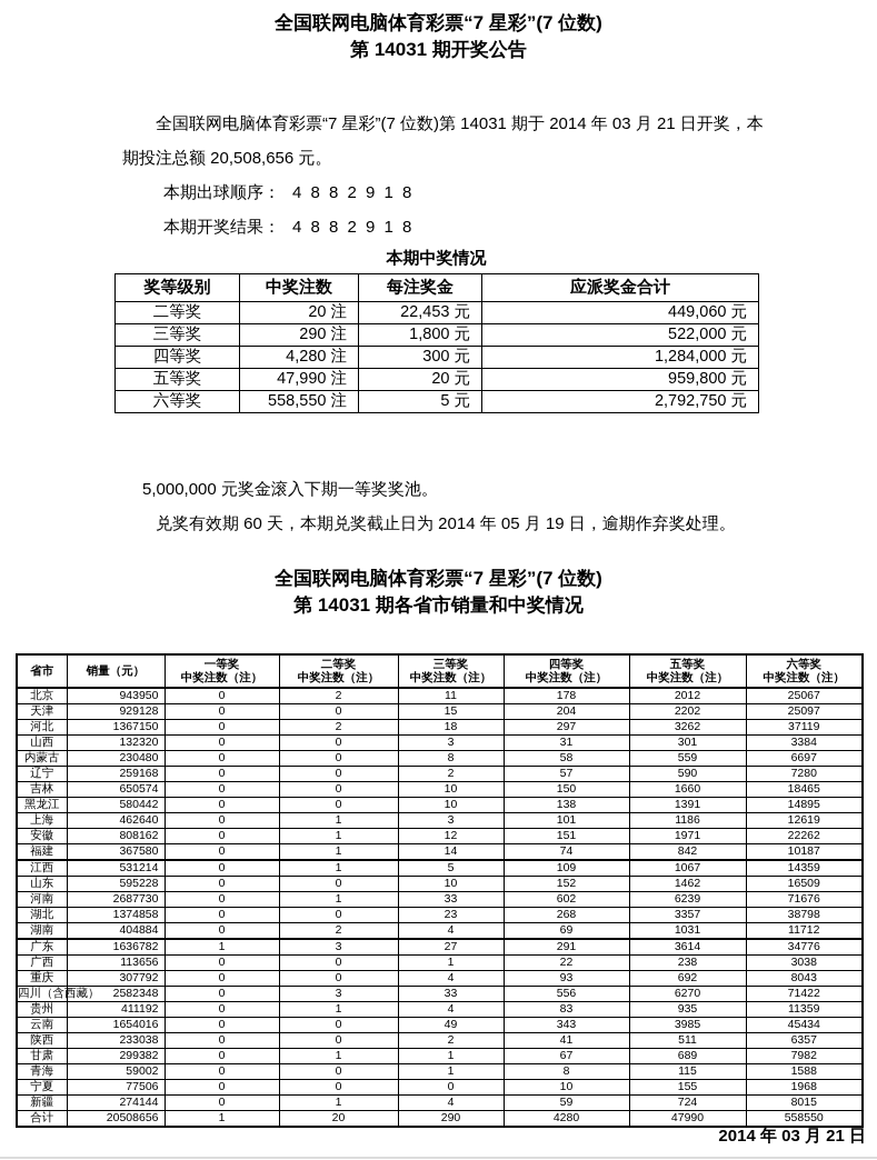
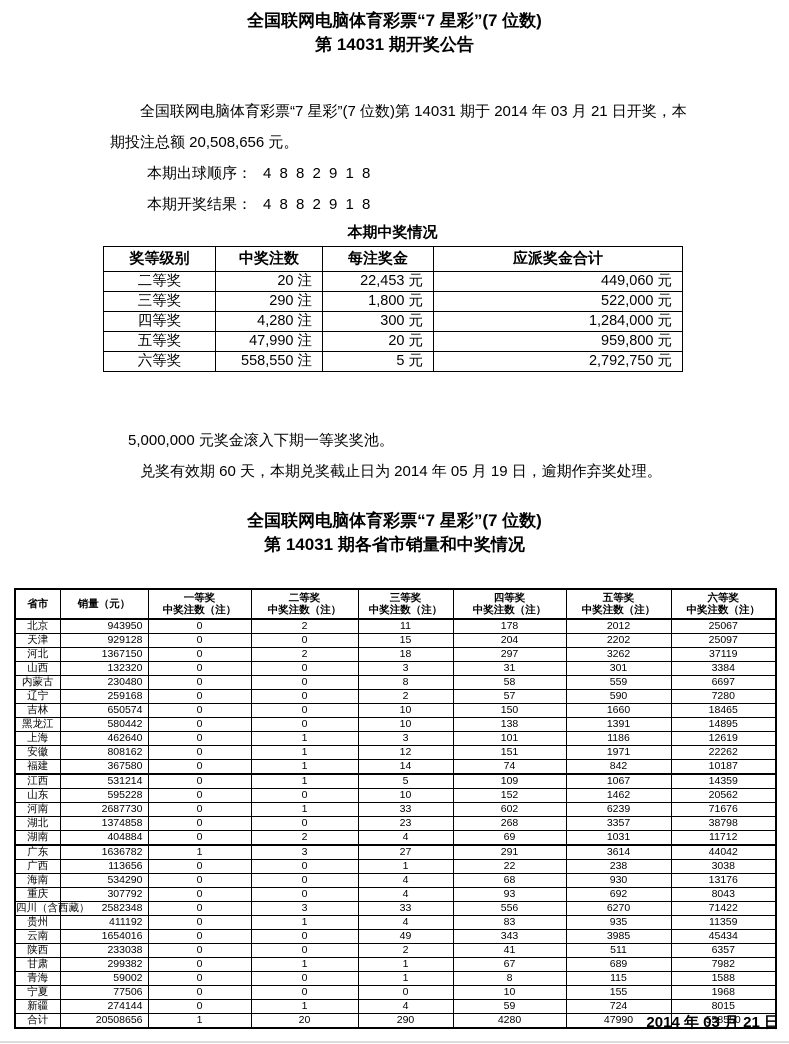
  全国联网电脑体育彩票“7 星彩”(7 位数)
  第 14031 期开奖公告
  全国联网电脑体育彩票“7 星彩”(7 位数)第 14031 期于 2014 年 03 月 21 日开奖，本期投注总额 20,508,656 元。
  本期出球顺序： 4 8 8 2 9 1 8
  本期开奖结果： 4 8 8 2 9 1 8
  本期中奖情况
  	奖等级别	中奖注数	每注奖金	应派奖金合计
  二等奖	20 注	22,453 元	449,060 元
  三等奖	290 注	1,800 元	522,000 元
  四等奖	4,280 注	300 元	1,284,000 元
  五等奖	47,990 注	20 元	959,800 元
  六等奖	558,550 注	5 元	2,792,750 元
  5,000,000 元奖金滚入下期一等奖奖池。
  兑奖有效期 60 天，本期兑奖截止日为 2014 年 05 月 19 日，逾期作弃奖处理。
  全国联网电脑体育彩票“7 星彩”(7 位数)
  第 14031 期各省市销量和中奖情况
  省市	销量（元）		一等奖 中奖注数（注）	二等奖 中奖注数（注）	三等奖 中奖注数（注）	四等奖 中奖注数（注）	五等奖 中奖注数（注）	六等奖 中奖注数（注）
  北京	943950	0	2	11	178	2012	25067
  天津	929128	0	0	15	204	2202	25097
  河北	1367150	0	2	18	297	3262	37119
  山西	132320	0	0	3	31	301	3384
  内蒙古	230480	0	0	8	58	559	6697
  辽宁	259168	0	0	2	57	590	7280
  吉林	650574	0	0	10	150	1660	18465
  黑龙江	580442	0	0	10	138	1391	14895
  上海	462640	0	1	3	101	1186	12619
  安徽	808162	0	1	12	151	1971	22262
  福建	367580	0	1	14	74	842	10187
  江西	531214	0	1	5	109	1067	14359
- 山东	595228	0	0	10	152	1462	16509
+ 山东	595228	0	0	10	152	1462	20562
  河南	2687730	0	1	33	602	6239	71676
  湖北	1374858	0	0	23	268	3357	38798
  湖南	404884	0	2	4	69	1031	11712
- 广东	1636782	1	3	27	291	3614	34776
+ 广东	1636782	1	3	27	291	3614	44042
  广西	113656	0	0	1	22	238	3038
+ 海南	534290	0	0	4	68	930	13176
  重庆	307792	0	0	4	93	692	8043
  四川（含西藏）	2582348	0	3	33	556	6270	71422
  贵州	411192	0	1	4	83	935	11359
  云南	1654016	0	0	49	343	3985	45434
  陕西	233038	0	0	2	41	511	6357
  甘肃	299382	0	1	1	67	689	7982
  青海	59002	0	0	1	8	115	1588
  宁夏	77506	0	0	0	10	155	1968
  新疆	274144	0	1	4	59	724	8015
  合计	20508656	1	20	290	4280	47990	558550
  2014 年 03 月 21 日
